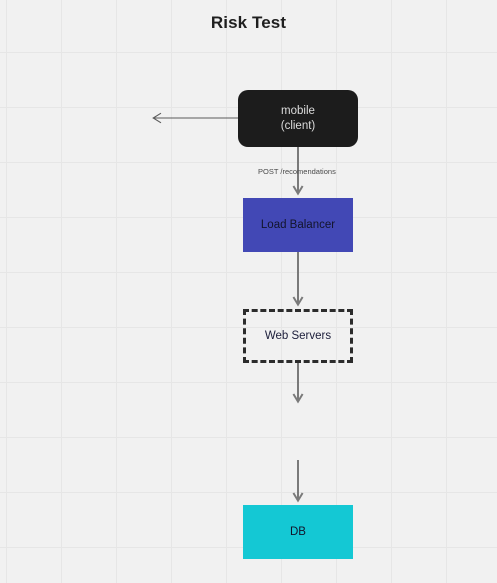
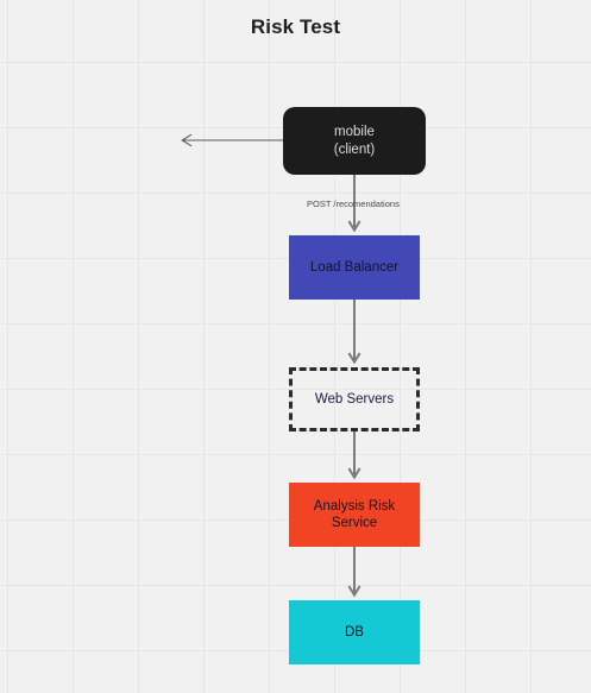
  Risk Test
  POST /recomendations
  mobile
  (client)
  Load Balancer
  Web Servers
+ Analysis Risk
+ Service
  DB
